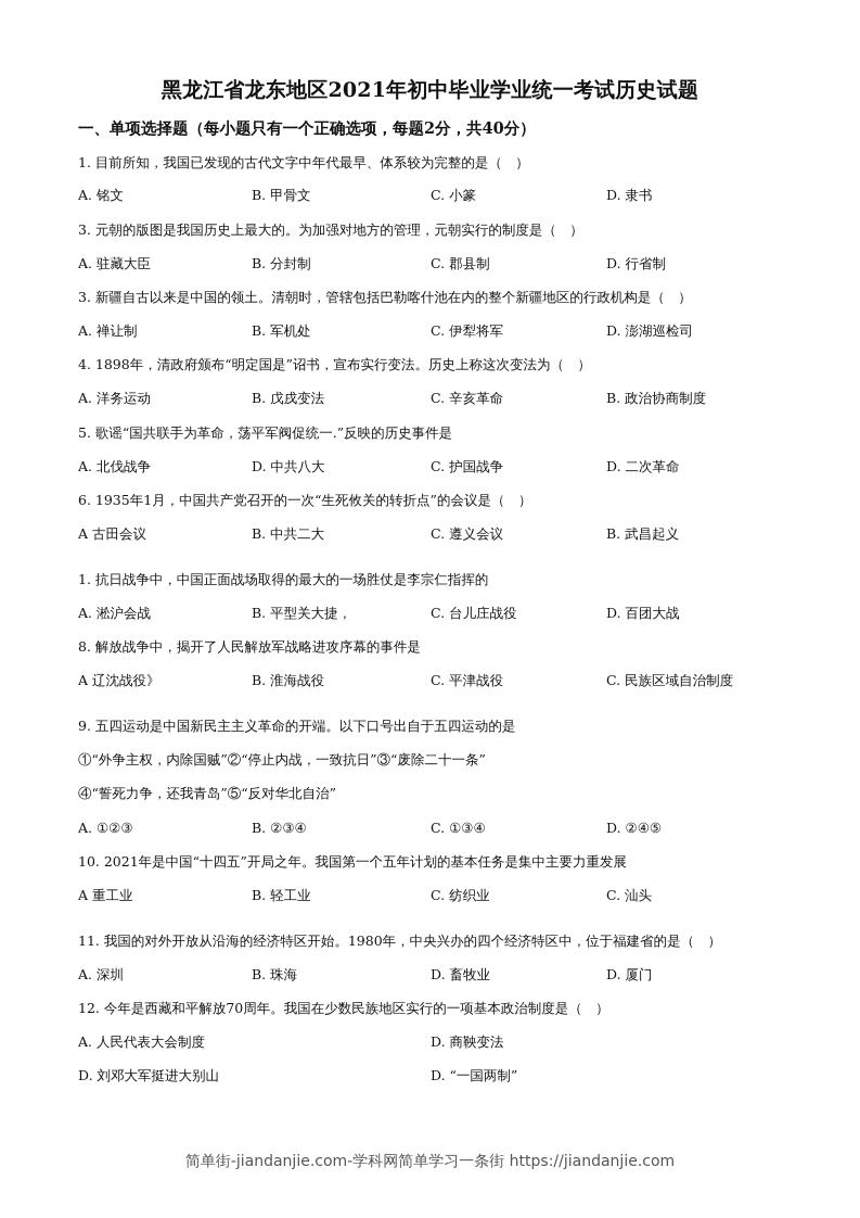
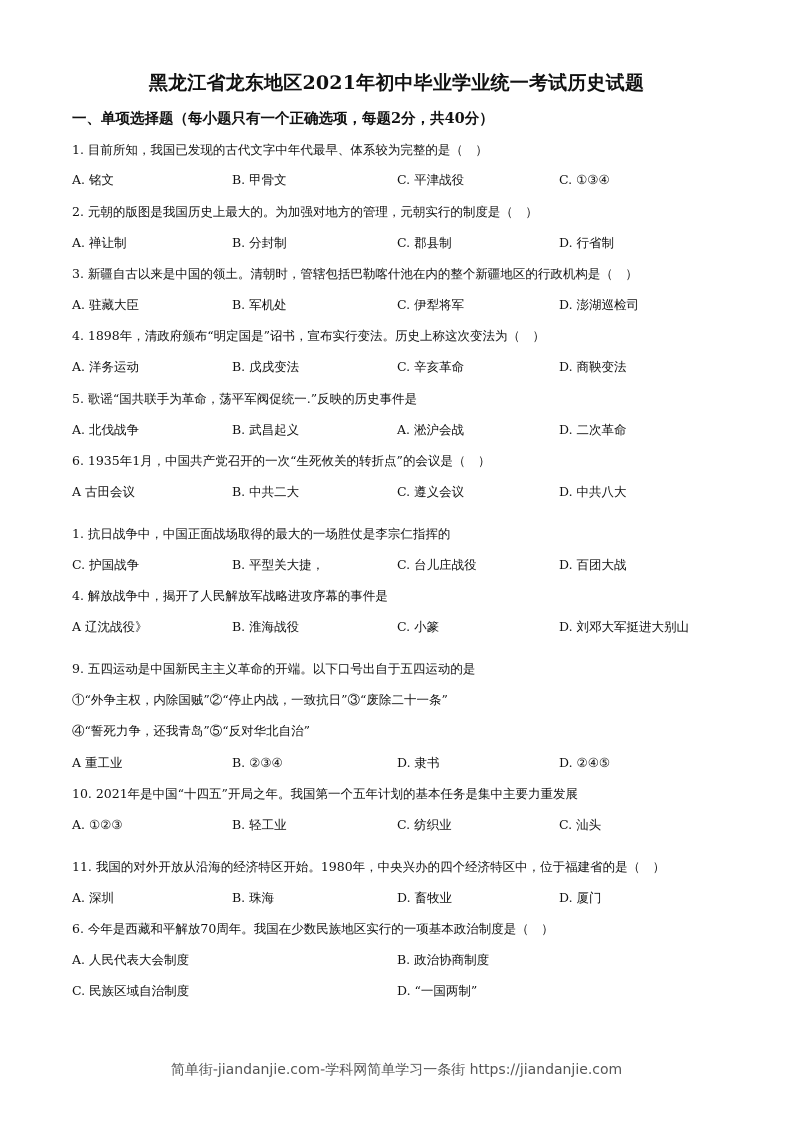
  黑龙江省龙东地区2021年初中毕业学业统一考试历史试题
  一、单项选择题（每小题只有一个正确选项，每题2分，共40分）
  1. 目前所知，我国已发现的古代文字中年代最早、体系较为完整的是（ ）
  A. 铭文
  B. 甲骨文
- C. 小篆
+ C. 平津战役
- D. 隶书
+ C. ①③④
- 3. 元朝的版图是我国历史上最大的。为加强对地方的管理，元朝实行的制度是（ ）
+ 2. 元朝的版图是我国历史上最大的。为加强对地方的管理，元朝实行的制度是（ ）
- A. 驻藏大臣
+ A. 禅让制
  B. 分封制
  C. 郡县制
  D. 行省制
  3. 新疆自古以来是中国的领土。清朝时，管辖包括巴勒喀什池在内的整个新疆地区的行政机构是（ ）
- A. 禅让制
+ A. 驻藏大臣
  B. 军机处
  C. 伊犁将军
  D. 澎湖巡检司
  4. 1898年，清政府颁布“明定国是”诏书，宣布实行变法。历史上称这次变法为（ ）
  A. 洋务运动
  B. 戊戌变法
  C. 辛亥革命
- B. 政治协商制度
+ D. 商鞅变法
  5. 歌谣“国共联手为革命，荡平军阀促统一.”反映的历史事件是
  A. 北伐战争
- D. 中共八大
+ B. 武昌起义
- C. 护国战争
+ A. 淞沪会战
  D. 二次革命
  6. 1935年1月，中国共产党召开的一次“生死攸关的转折点”的会议是（ ）
  A 古田会议
  B. 中共二大
  C. 遵义会议
- B. 武昌起义
+ D. 中共八大
  1. 抗日战争中，中国正面战场取得的最大的一场胜仗是李宗仁指挥的
- A. 淞沪会战
+ C. 护国战争
  B. 平型关大捷，
  C. 台儿庄战役
  D. 百团大战
- 8. 解放战争中，揭开了人民解放军战略进攻序幕的事件是
+ 4. 解放战争中，揭开了人民解放军战略进攻序幕的事件是
  A 辽沈战役》
  B. 淮海战役
- C. 平津战役
+ C. 小篆
- C. 民族区域自治制度
+ D. 刘邓大军挺进大别山
  9. 五四运动是中国新民主主义革命的开端。以下口号出自于五四运动的是
  ①“外争主权，内除国贼”②“停止内战，一致抗日”③“废除二十一条”
  ④“誓死力争，还我青岛”⑤“反对华北自治”
- A. ①②③
+ A 重工业
  B. ②③④
- C. ①③④
+ D. 隶书
  D. ②④⑤
  10. 2021年是中国“十四五”开局之年。我国第一个五年计划的基本任务是集中主要力重发展
- A 重工业
+ A. ①②③
  B. 轻工业
  C. 纺织业
  C. 汕头
  11. 我国的对外开放从沿海的经济特区开始。1980年，中央兴办的四个经济特区中，位于福建省的是（ ）
  A. 深圳
  B. 珠海
  D. 畜牧业
  D. 厦门
- 12. 今年是西藏和平解放70周年。我国在少数民族地区实行的一项基本政治制度是（ ）
+ 6. 今年是西藏和平解放70周年。我国在少数民族地区实行的一项基本政治制度是（ ）
  A. 人民代表大会制度
- D. 商鞅变法
+ B. 政治协商制度
- D. 刘邓大军挺进大别山
+ C. 民族区域自治制度
  D. “一国两制”
  简单街-jiandanjie.com-学科网简单学习一条街 https://jiandanjie.com
